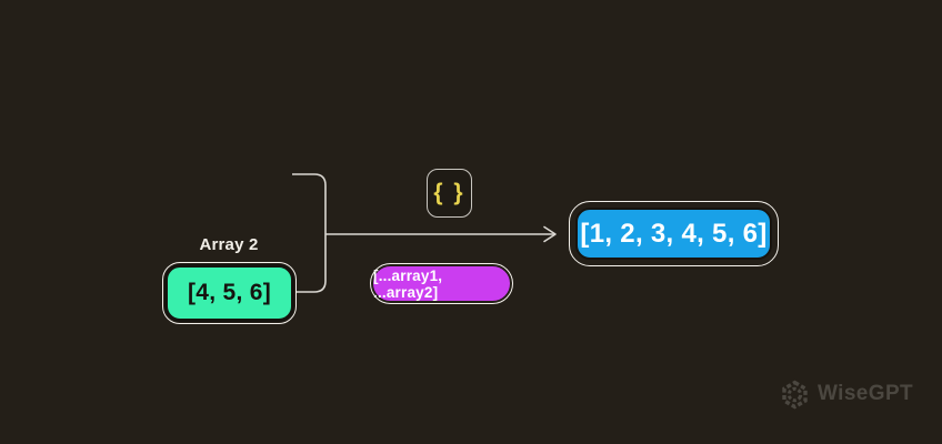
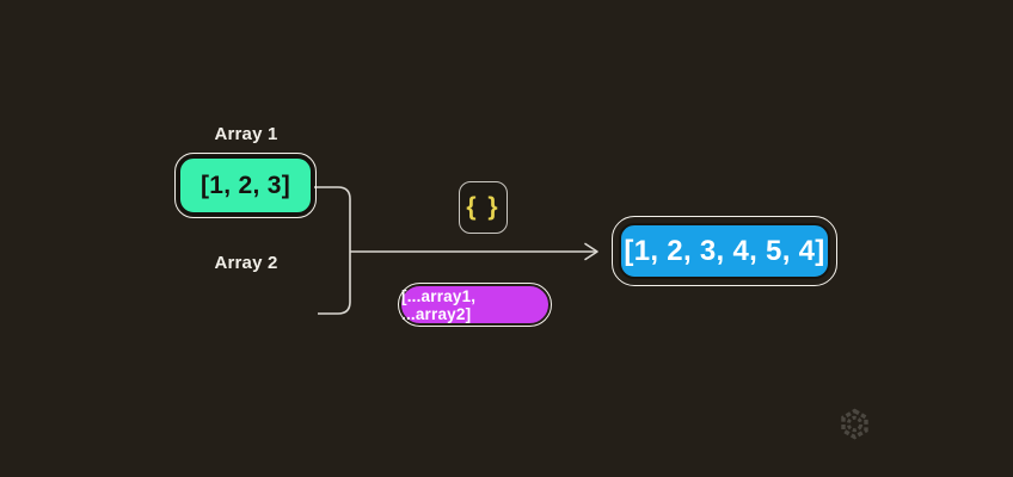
+ Array 1
+ [1, 2, 3]
  Array 2
- [4, 5, 6]
  { }
  [...array1, ...array2]
- [1, 2, 3, 4, 5, 6]
+ [1, 2, 3, 4, 5, 4]
- WiseGPT
